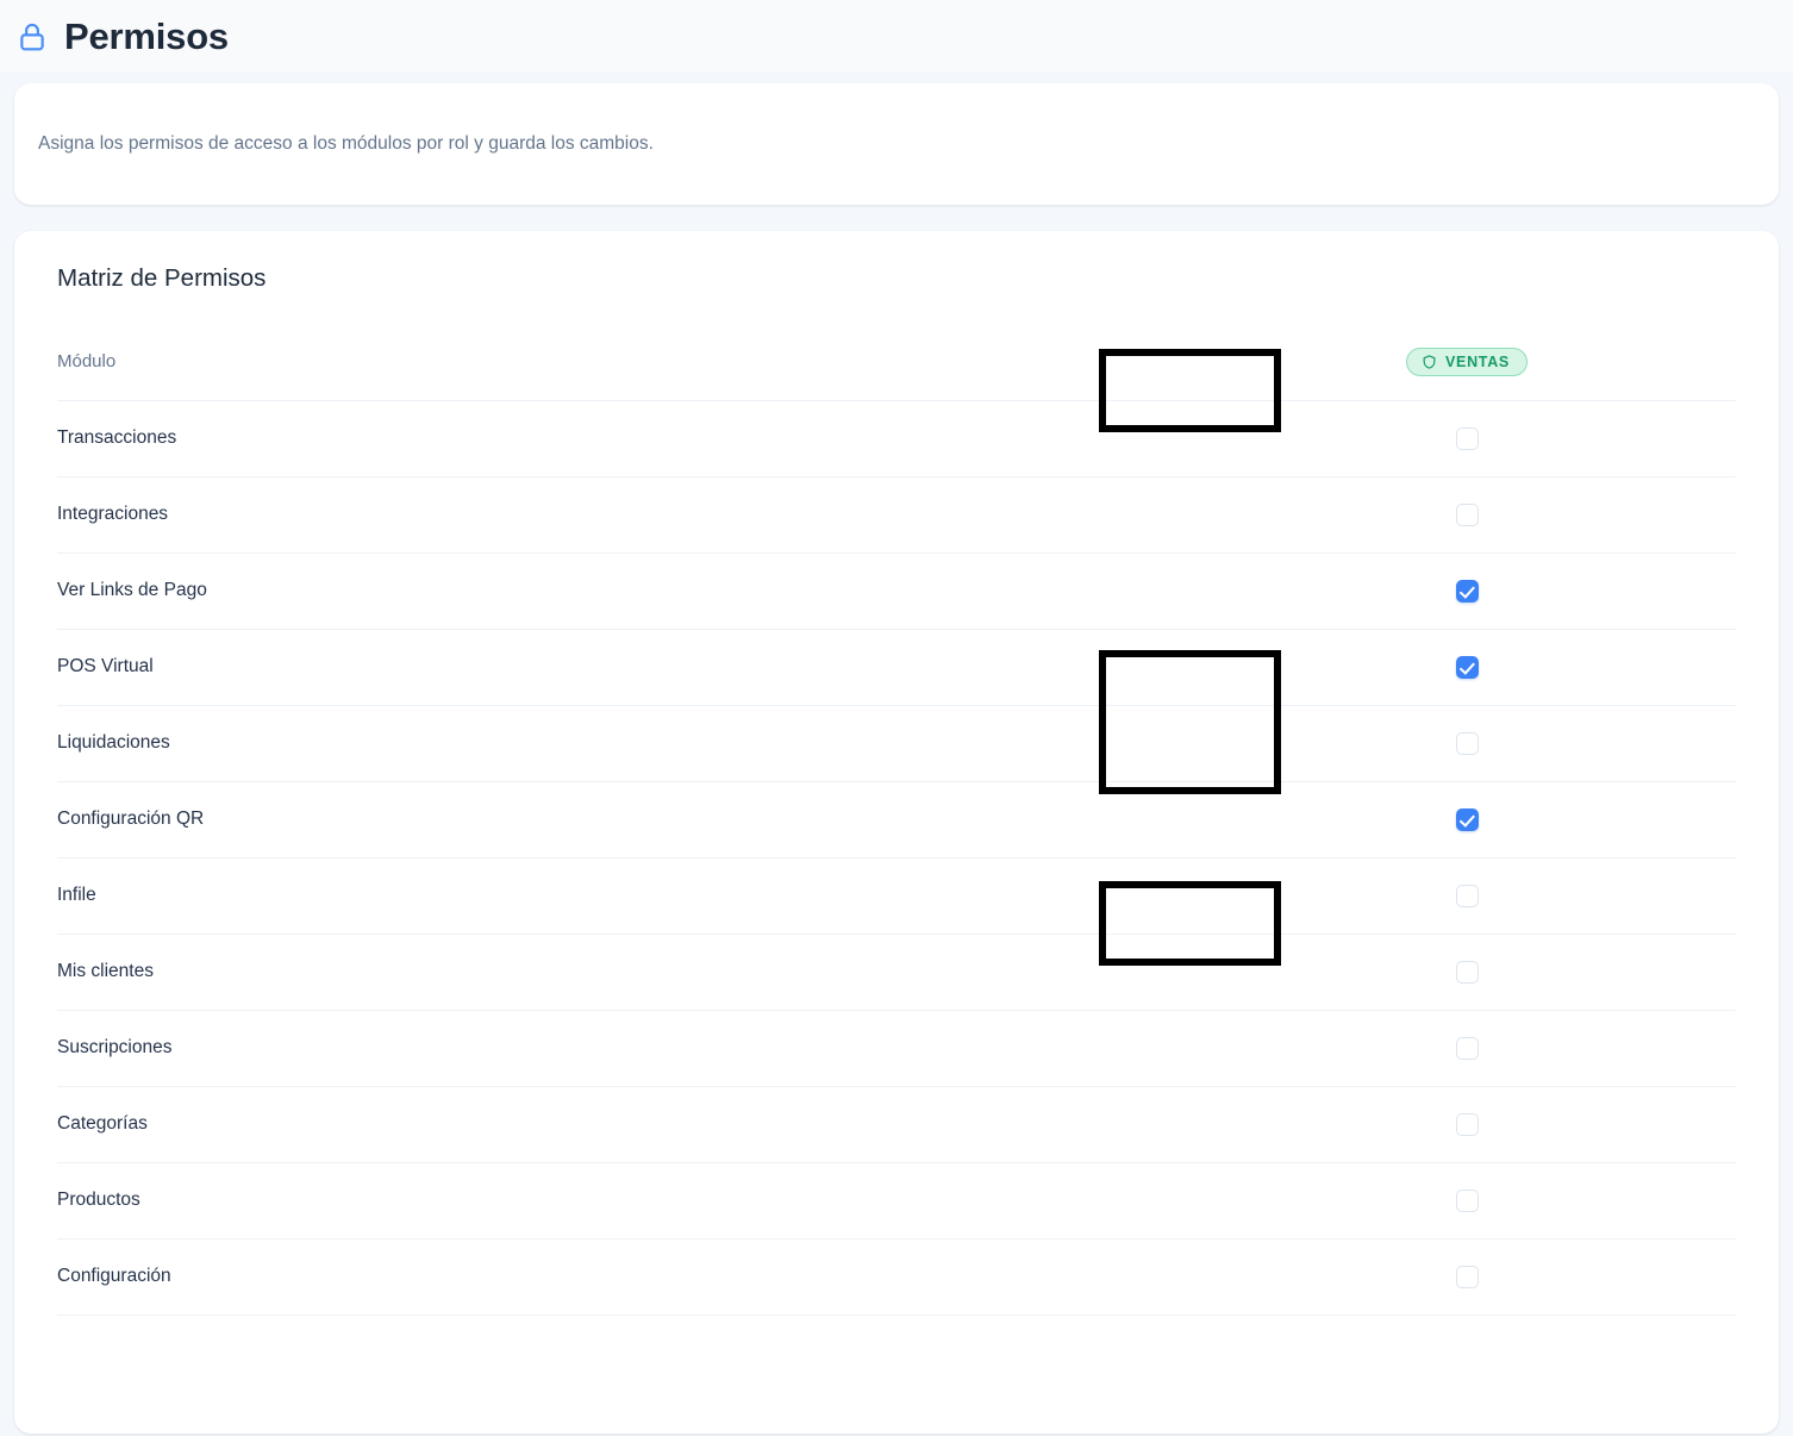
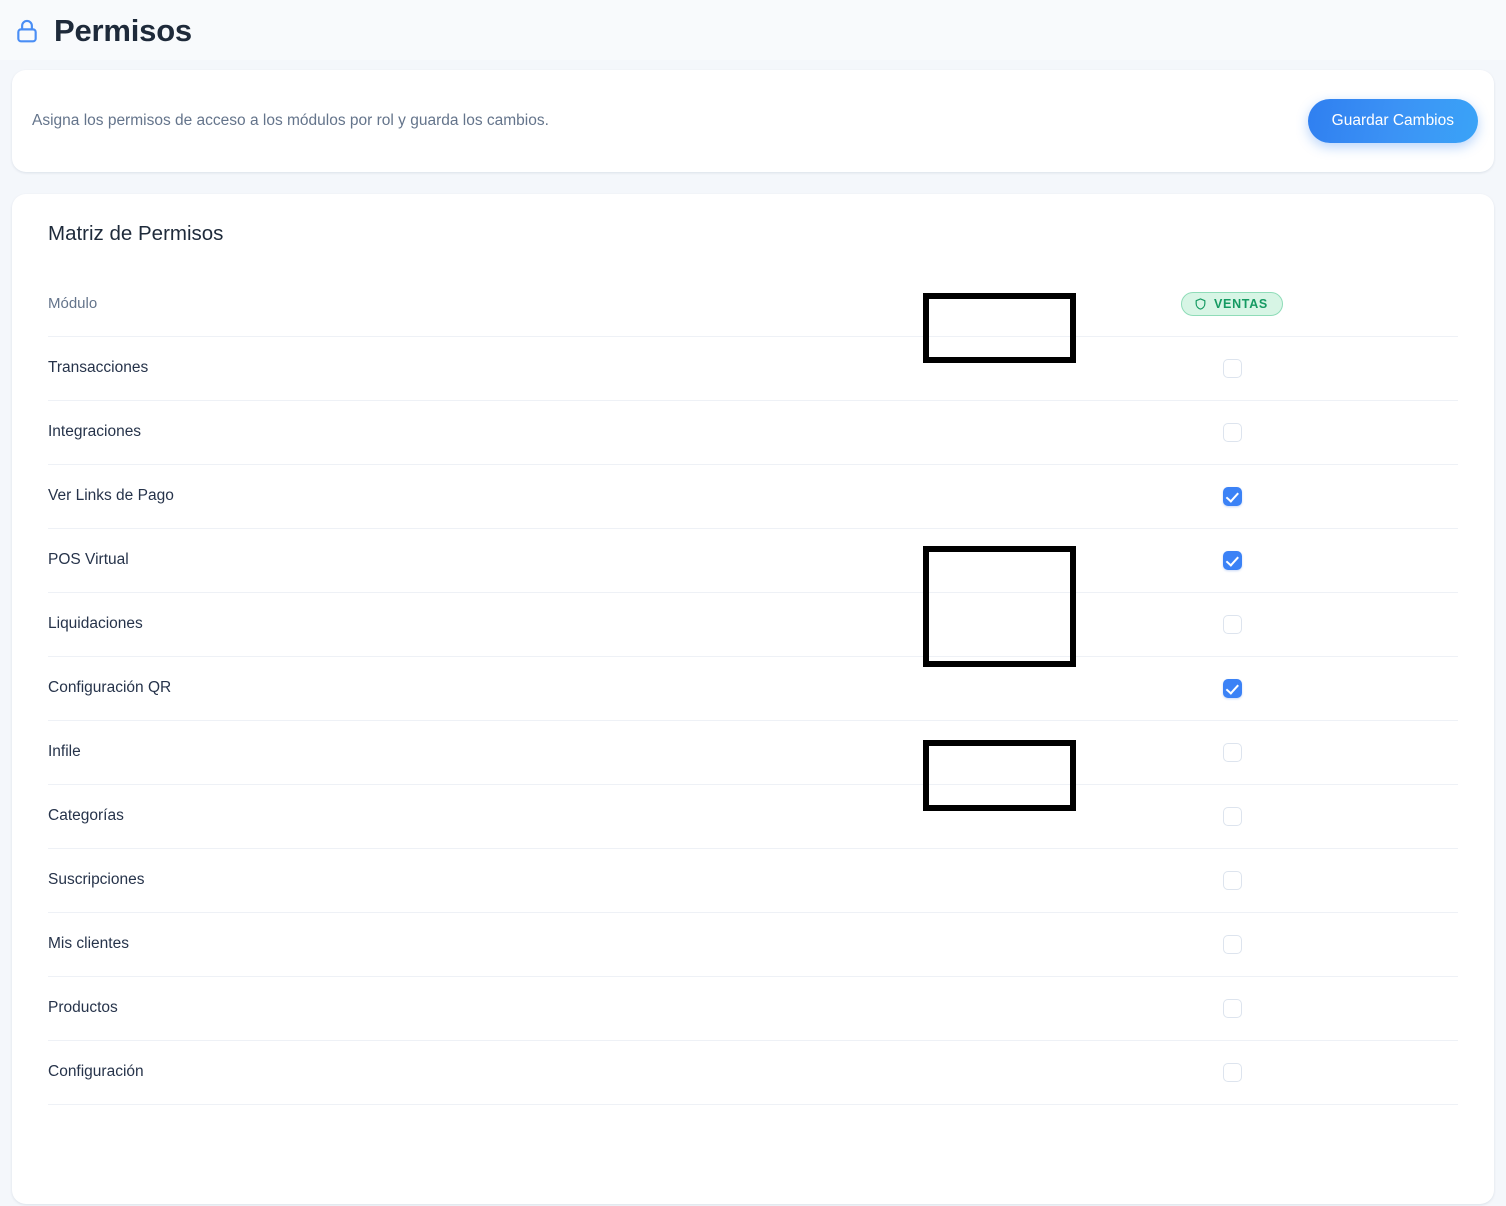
  Permisos
  Asigna los permisos de acceso a los módulos por rol y guarda los cambios.
+ Guardar Cambios
  Matriz de Permisos
  Módulo	VENTAS
  Transacciones
  Integraciones
  Ver Links de Pago
  POS Virtual
  Liquidaciones
  Configuración QR
  Infile
- Mis clientes
+ Categorías
  Suscripciones
- Categorías
+ Mis clientes
  Productos
  Configuración
